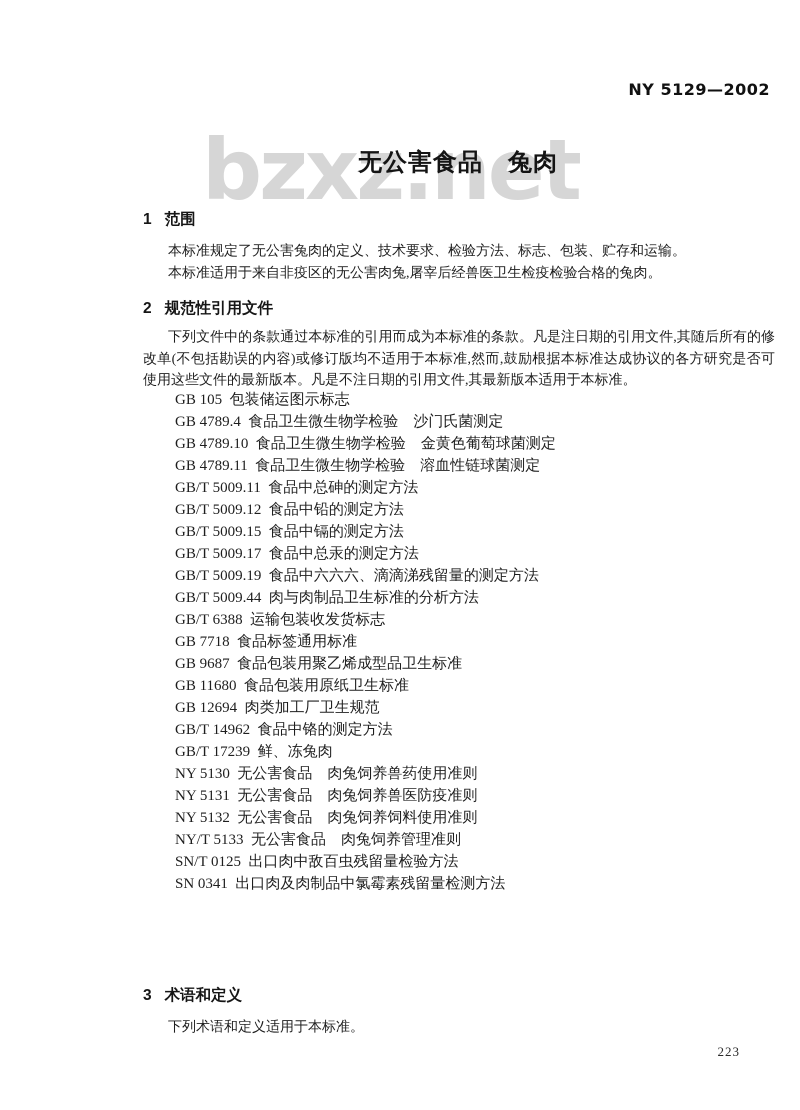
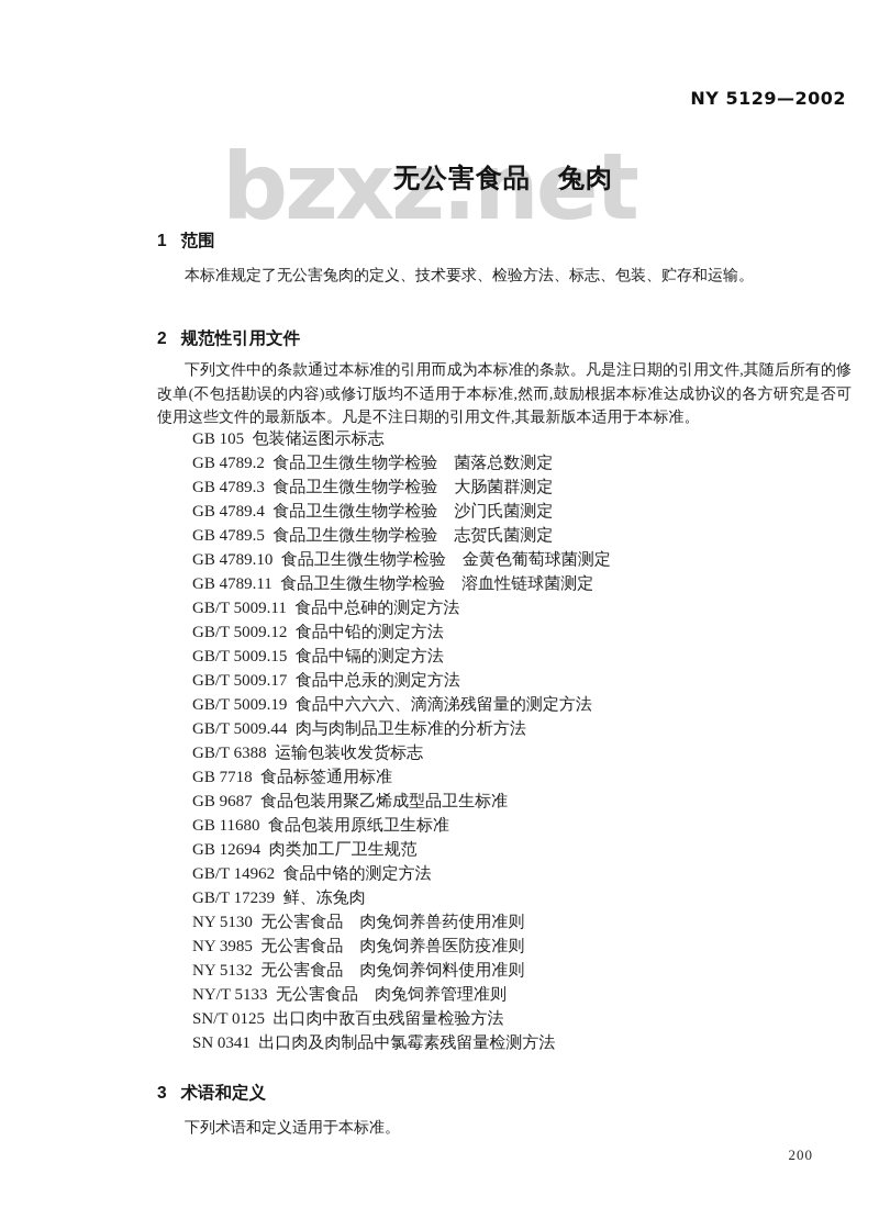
  bzxz.net
  NY 5129—2002
  无公害食品 兔肉
  1 范围
  本标准规定了无公害兔肉的定义、技术要求、检验方法、标志、包装、贮存和运输。
- 本标准适用于来自非疫区的无公害肉兔,屠宰后经兽医卫生检疫检验合格的兔肉。
  2 规范性引用文件
  下列文件中的条款通过本标准的引用而成为本标准的条款。凡是注日期的引用文件,其随后所有的修改单(不包括勘误的内容)或修订版均不适用于本标准,然而,鼓励根据本标准达成协议的各方研究是否可使用这些文件的最新版本。凡是不注日期的引用文件,其最新版本适用于本标准。
  GB 105 包装储运图示标志
+ GB 4789.2 食品卫生微生物学检验 菌落总数测定
+ GB 4789.3 食品卫生微生物学检验 大肠菌群测定
  GB 4789.4 食品卫生微生物学检验 沙门氏菌测定
+ GB 4789.5 食品卫生微生物学检验 志贺氏菌测定
  GB 4789.10 食品卫生微生物学检验 金黄色葡萄球菌测定
  GB 4789.11 食品卫生微生物学检验 溶血性链球菌测定
  GB/T 5009.11 食品中总砷的测定方法
  GB/T 5009.12 食品中铅的测定方法
  GB/T 5009.15 食品中镉的测定方法
  GB/T 5009.17 食品中总汞的测定方法
  GB/T 5009.19 食品中六六六、滴滴涕残留量的测定方法
  GB/T 5009.44 肉与肉制品卫生标准的分析方法
  GB/T 6388 运输包装收发货标志
  GB 7718 食品标签通用标准
  GB 9687 食品包装用聚乙烯成型品卫生标准
  GB 11680 食品包装用原纸卫生标准
  GB 12694 肉类加工厂卫生规范
  GB/T 14962 食品中铬的测定方法
  GB/T 17239 鲜、冻兔肉
  NY 5130 无公害食品 肉兔饲养兽药使用准则
- NY 5131 无公害食品 肉兔饲养兽医防疫准则
+ NY 3985 无公害食品 肉兔饲养兽医防疫准则
  NY 5132 无公害食品 肉兔饲养饲料使用准则
  NY/T 5133 无公害食品 肉兔饲养管理准则
  SN/T 0125 出口肉中敌百虫残留量检验方法
  SN 0341 出口肉及肉制品中氯霉素残留量检测方法
  3 术语和定义
  下列术语和定义适用于本标准。
- 223
+ 200
